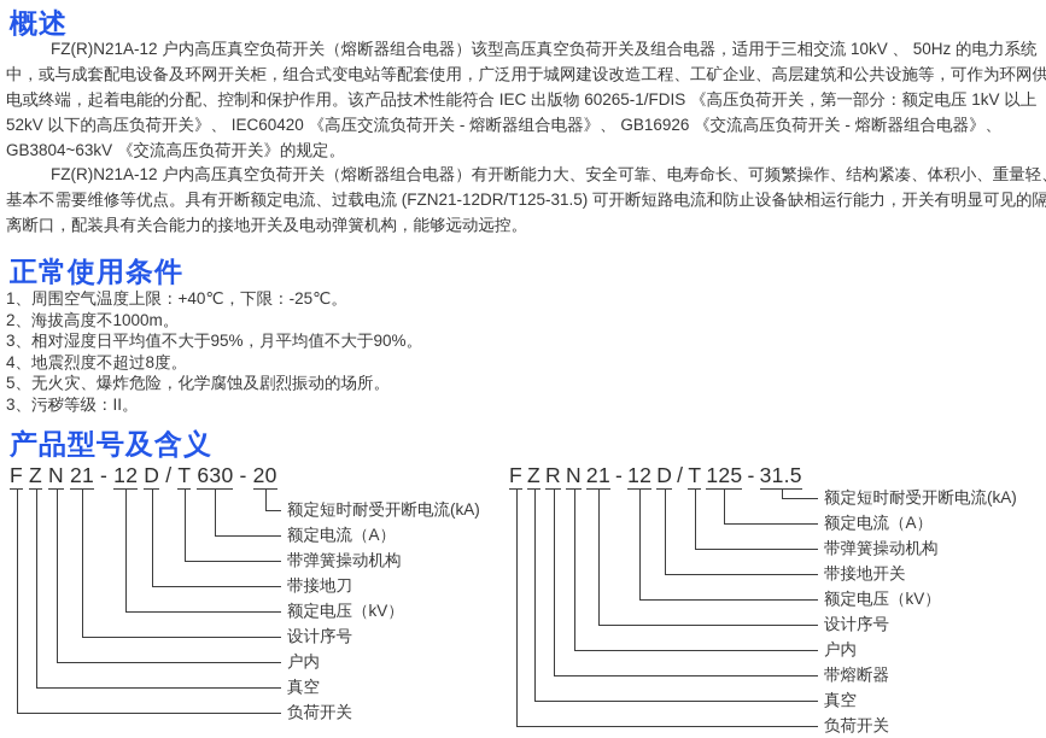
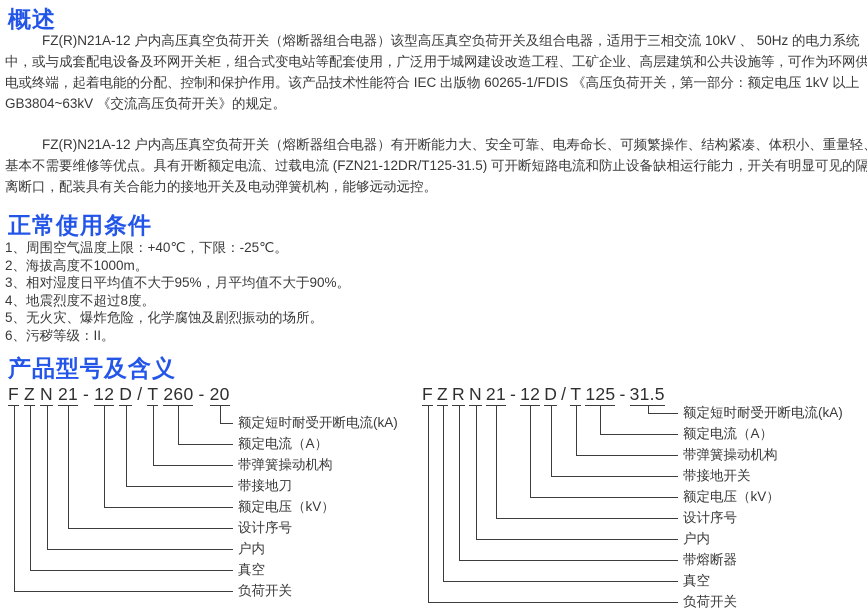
  概述
  FZ(R)N21A-12 户内高压真空负荷开关（熔断器组合电器）该型高压真空负荷开关及组合电器，适用于三相交流 10kV 、 50Hz 的电力系统
  中，或与成套配电设备及环网开关柜，组合式变电站等配套使用，广泛用于城网建设改造工程、工矿企业、高层建筑和公共设施等，可作为环网供
  电或终端，起着电能的分配、控制和保护作用。该产品技术性能符合 IEC 出版物 60265-1/FDIS 《高压负荷开关，第一部分：额定电压 1kV 以上
- 52kV 以下的高压负荷开关》、 IEC60420 《高压交流负荷开关 - 熔断器组合电器》、 GB16926 《交流高压负荷开关 - 熔断器组合电器》、
  GB3804~63kV 《交流高压负荷开关》的规定。
  FZ(R)N21A-12 户内高压真空负荷开关（熔断器组合电器）有开断能力大、安全可靠、电寿命长、可频繁操作、结构紧凑、体积小、重量轻
  基本不需要维修等优点。具有开断额定电流、过载电流 (FZN21-12DR/T125-31.5) 可开断短路电流和防止设备缺相运行能力，开关有明显可见的隔
  离断口，配装具有关合能力的接地开关及电动弹簧机构，能够远动远控。
  正常使用条件
  1、周围空气温度上限：+40℃，下限：-25℃。
  2、海拔高度不1000m。
  3、相对湿度日平均值不大于95%，月平均值不大于90%。
  4、地震烈度不超过8度。
  5、无火灾、爆炸危险，化学腐蚀及剧烈振动的场所。
- 3、污秽等级：II。
+ 6、污秽等级：II。
  产品型号及含义
  F
  Z
  N
  21
  -
  12
  D
  /
  T
- 630
+ 260
  -
  20
  额定短时耐受开断电流(kA)
  额定电流（A）
  带弹簧操动机构
  带接地刀
  额定电压（kV）
  设计序号
  户内
  真空
  负荷开关
  F
  Z
  R
  N
  21
  -
  12
  D
  /
  T
  125
  -
  31.5
  额定短时耐受开断电流(kA)
  额定电流（A）
  带弹簧操动机构
  带接地开关
  额定电压（kV）
  设计序号
  户内
  带熔断器
  真空
  负荷开关
